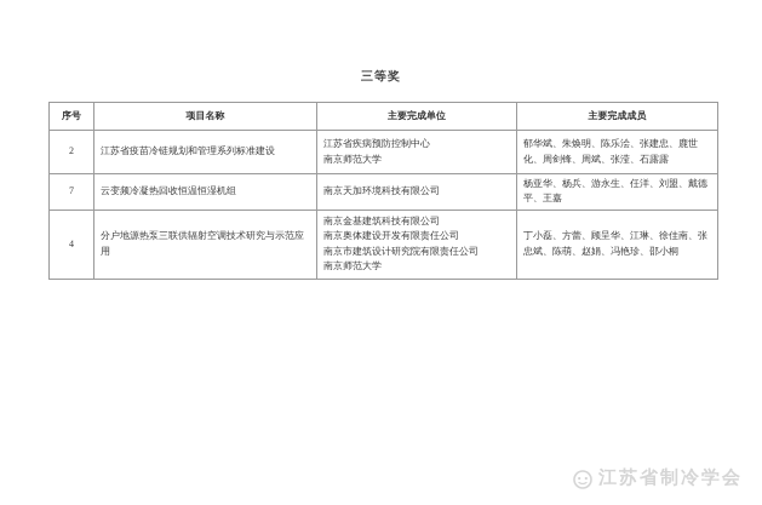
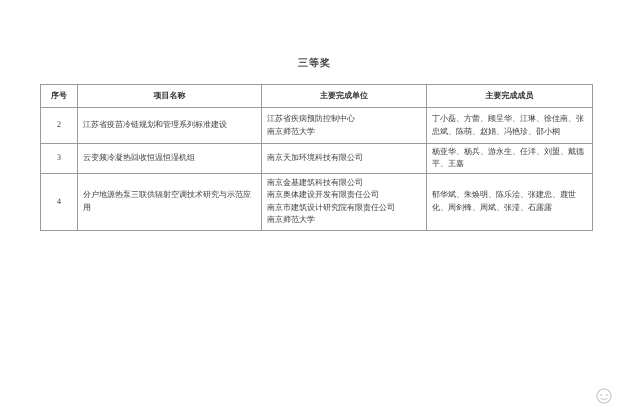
  三等奖
  序号	项目名称	主要完成单位	主要完成成员
- 2	江苏省疫苗冷链规划和管理系列标准建设	江苏省疾病预防控制中心 南京师范大学	郁华斌、朱焕明、陈乐浍、张建忠、鹿世化、周剑锋、周斌、张滢、石露露
+ 2	江苏省疫苗冷链规划和管理系列标准建设	江苏省疾病预防控制中心 南京师范大学	丁小磊、方蕾、顾呈华、江琳、徐佳南、张忠斌、陈萌、赵娟、冯艳珍、邵小桐
- 7	云变频冷凝热回收恒温恒湿机组	南京天加环境科技有限公司	杨亚华、杨兵、游永生、任洋、刘盟、戴德平、王嘉
+ 3	云变频冷凝热回收恒温恒湿机组	南京天加环境科技有限公司	杨亚华、杨兵、游永生、任洋、刘盟、戴德平、王嘉
- 4	分户地源热泵三联供辐射空调技术研究与示范应用	南京金基建筑科技有限公司 南京奥体建设开发有限责任公司 南京市建筑设计研究院有限责任公司 南京师范大学	丁小磊、方蕾、顾呈华、江琳、徐佳南、张忠斌、陈萌、赵娟、冯艳珍、邵小桐
+ 4	分户地源热泵三联供辐射空调技术研究与示范应用	南京金基建筑科技有限公司 南京奥体建设开发有限责任公司 南京市建筑设计研究院有限责任公司 南京师范大学	郁华斌、朱焕明、陈乐浍、张建忠、鹿世化、周剑锋、周斌、张滢、石露露
- 江苏省制冷学会
